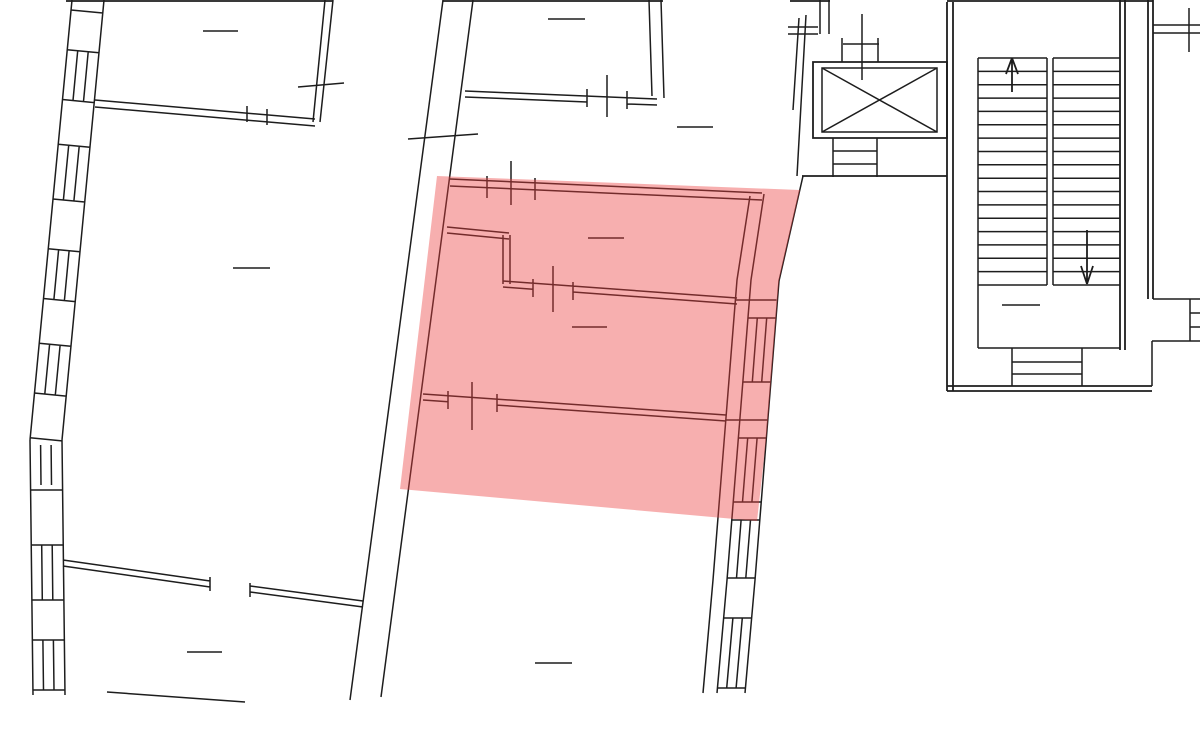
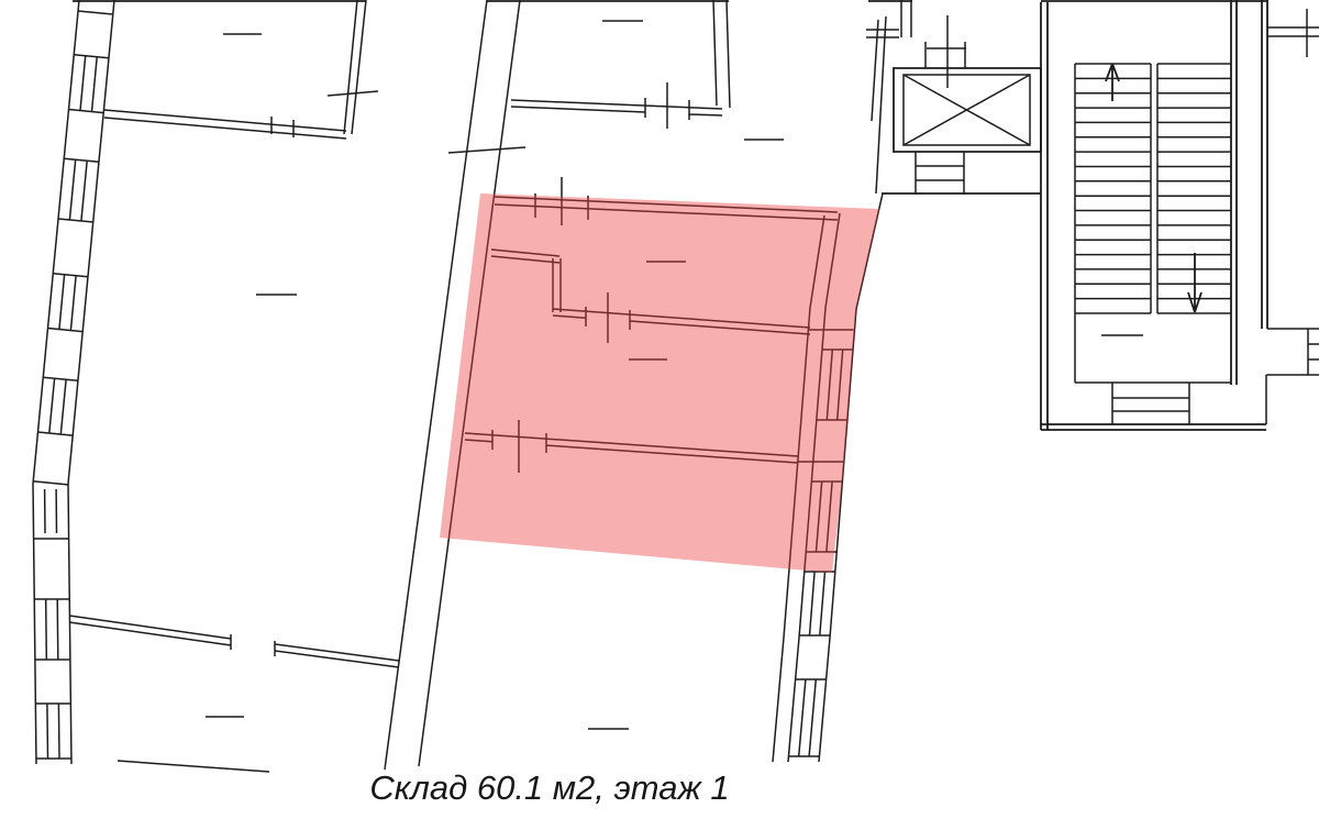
+ Склад 60.1 м2, этаж 1
